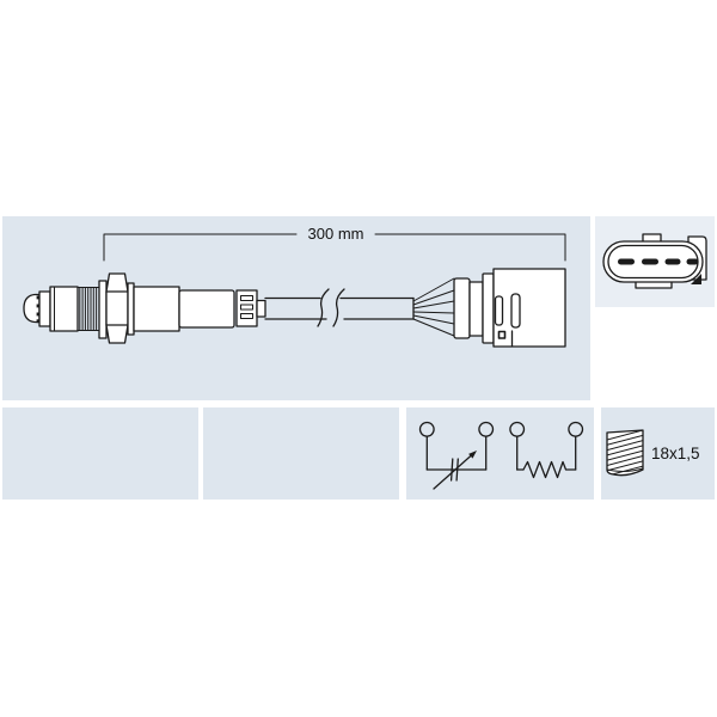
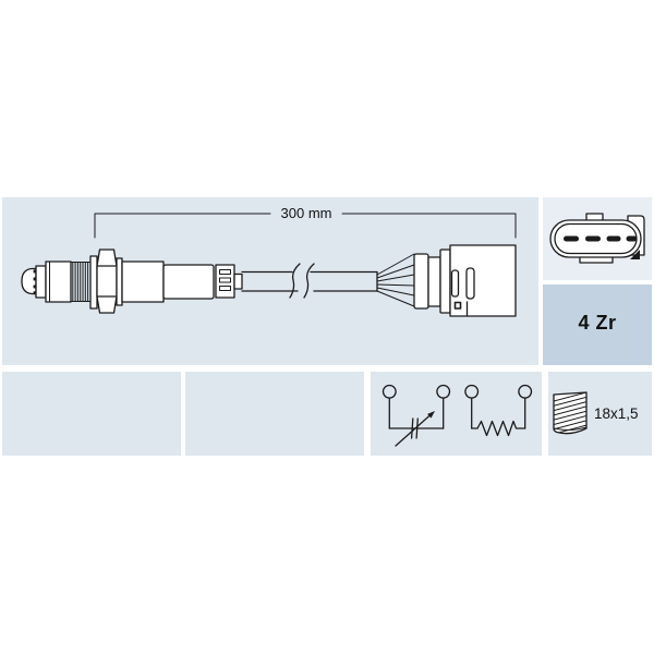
  300 mm
+ 4 Zr
  18x1,5
